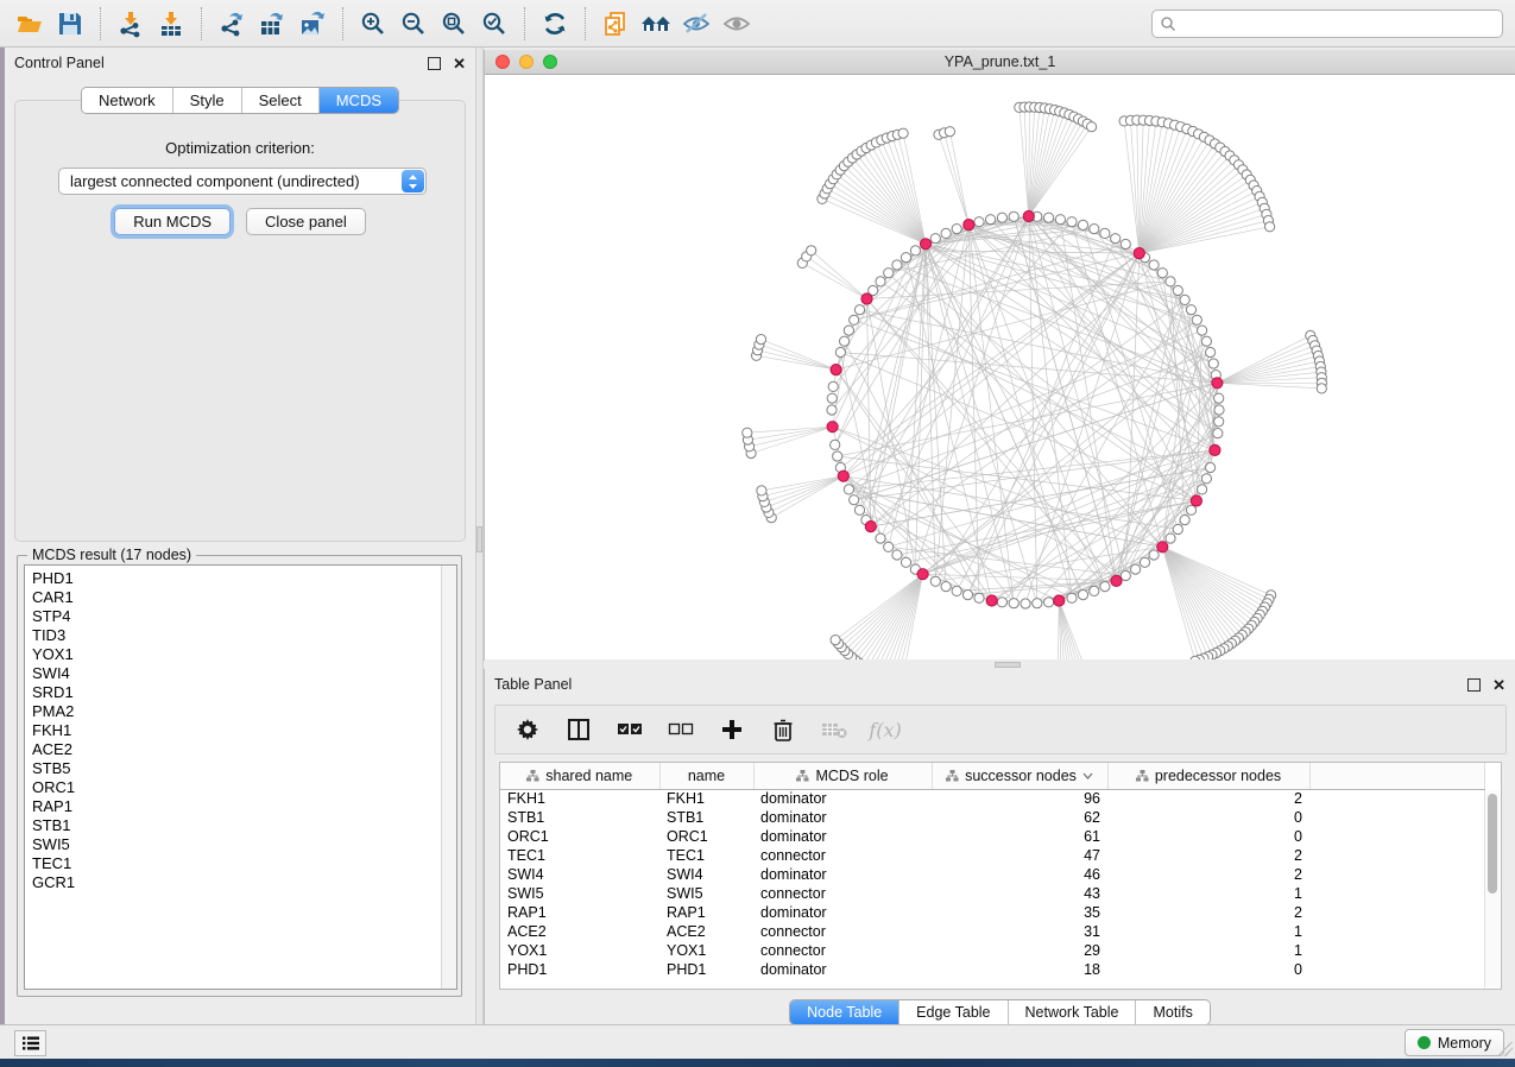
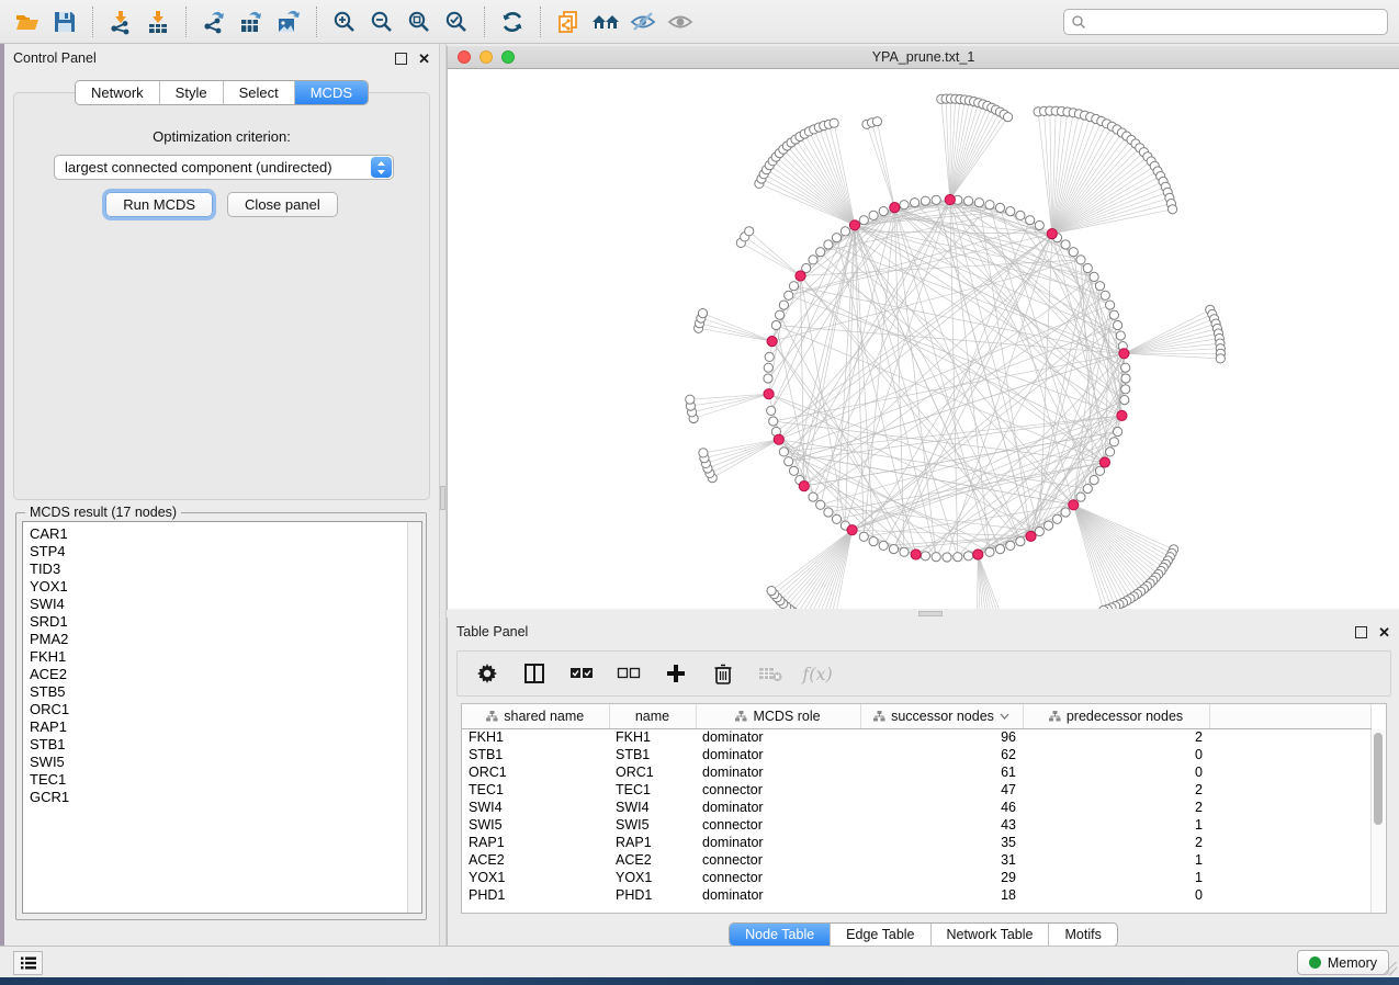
  Control Panel
  ✕
  Network
  Style
  Select
  MCDS
  Optimization criterion:
  largest connected component (undirected)
  Run MCDS
  Close panel
  MCDS result (17 nodes)
- PHD1
  CAR1
  STP4
  TID3
  YOX1
  SWI4
  SRD1
  PMA2
  FKH1
  ACE2
  STB5
  ORC1
  RAP1
  STB1
  SWI5
  TEC1
  GCR1
  YPA_prune.txt_1
  Table Panel
  ✕
  f(x)
  shared name	name	MCDS role	successor nodes	predecessor nodes
  FKH1	FKH1	dominator	96	2
  STB1	STB1	dominator	62	0
  ORC1	ORC1	dominator	61	0
  TEC1	TEC1	connector	47	2
  SWI4	SWI4	dominator	46	2
  SWI5	SWI5	connector	43	1
  RAP1	RAP1	dominator	35	2
  ACE2	ACE2	connector	31	1
  YOX1	YOX1	connector	29	1
  PHD1	PHD1	dominator	18	0
  Node Table
  Edge Table
  Network Table
  Motifs
  Memory
